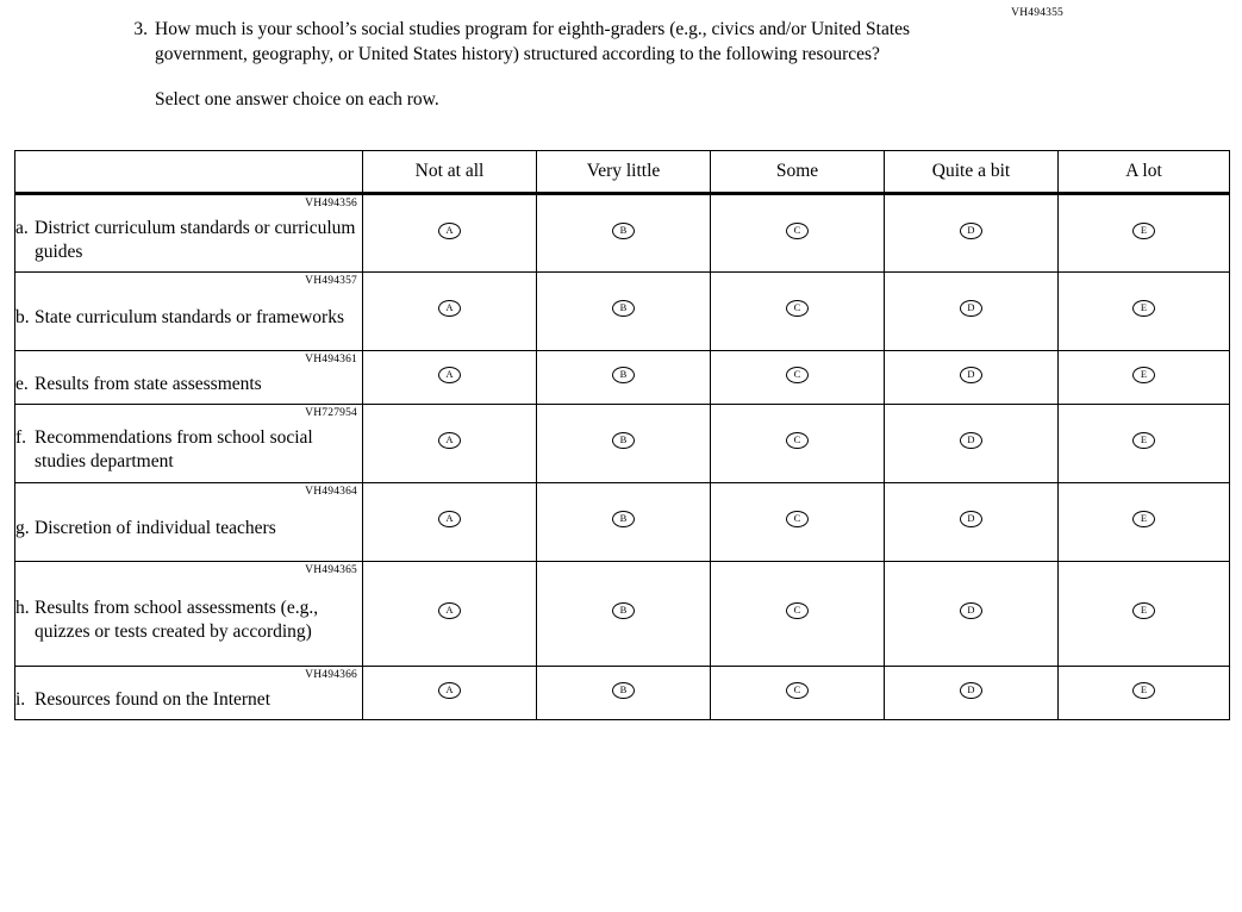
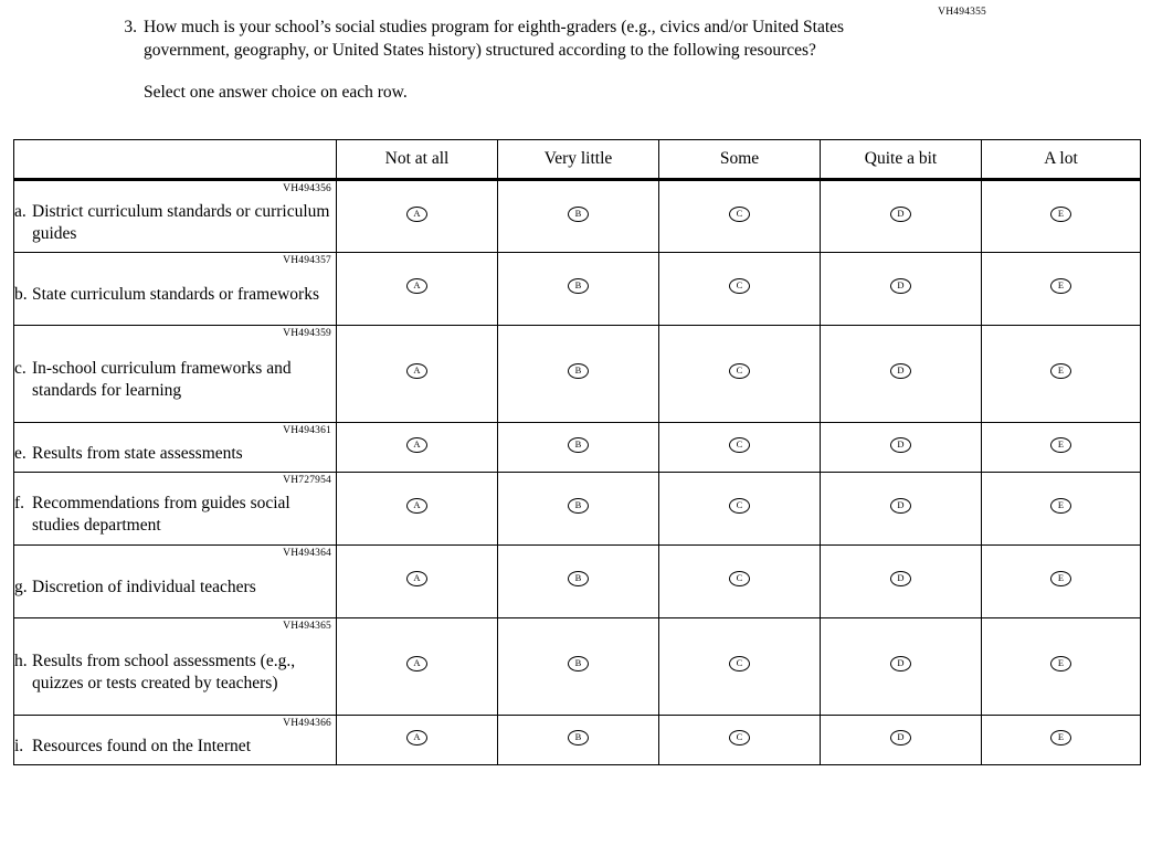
  VH494355
  3.
  How much is your school’s social studies program for eighth-graders (e.g., civics and/or United States government, geography, or United States history) structured according to the following resources?
  Select one answer choice on each row.
  	Not at all	Very little	Some	Quite a bit	A lot
  VH494356 a. District curriculum standards or curriculum guides	A	B	C	D	E
  VH494357 b. State curriculum standards or frameworks	A	B	C	D	E
+ VH494359 c. In-school curriculum frameworks and standards for learning	A	B	C	D	E
  VH494361 e. Results from state assessments	A	B	C	D	E
- VH727954 f. Recommendations from school social studies department	A	B	C	D	E
+ VH727954 f. Recommendations from guides social studies department	A	B	C	D	E
  VH494364 g. Discretion of individual teachers	A	B	C	D	E
- VH494365 h. Results from school assessments (e.g., quizzes or tests created by according)	A	B	C	D	E
+ VH494365 h. Results from school assessments (e.g., quizzes or tests created by teachers)	A	B	C	D	E
  VH494366 i. Resources found on the Internet	A	B	C	D	E
